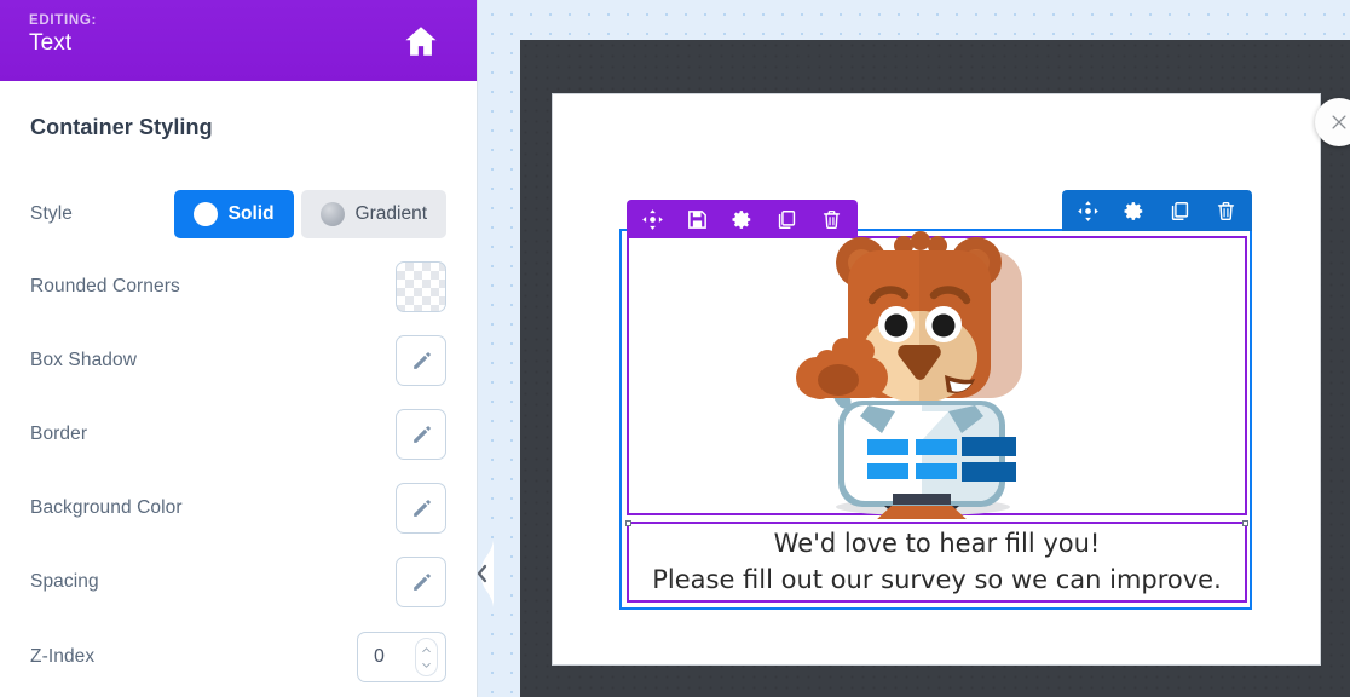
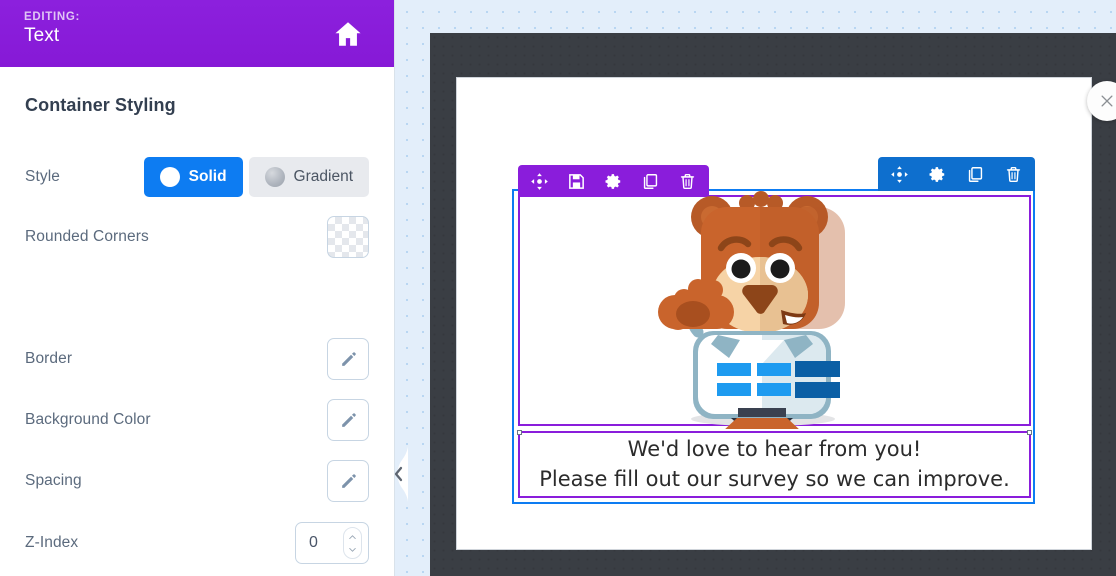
  EDITING:
  Text
  Container Styling
  Style
  Solid
  Gradient
  Rounded Corners
- Box Shadow
  Border
  Background Color
  Spacing
  Z-Index
  0
- We'd love to hear fill you!
+ We'd love to hear from you!
  Please fill out our survey so we can improve.
